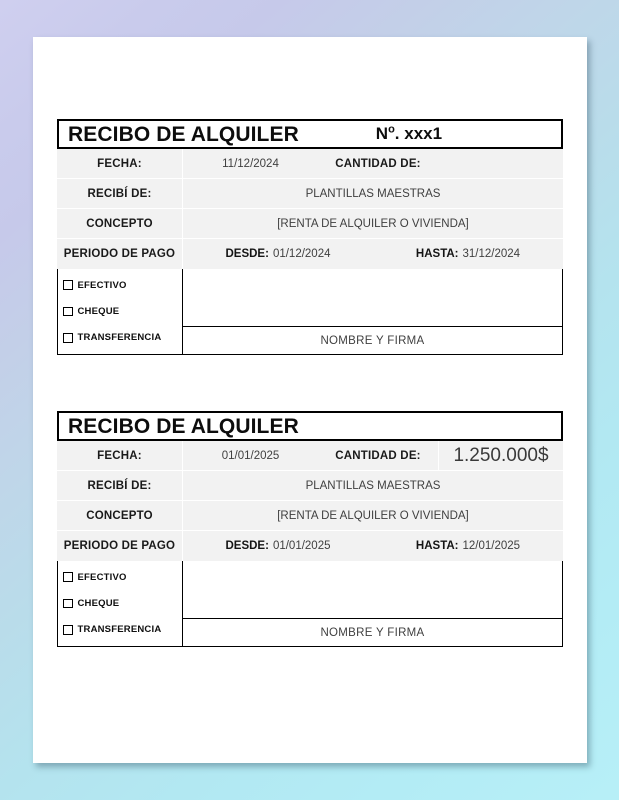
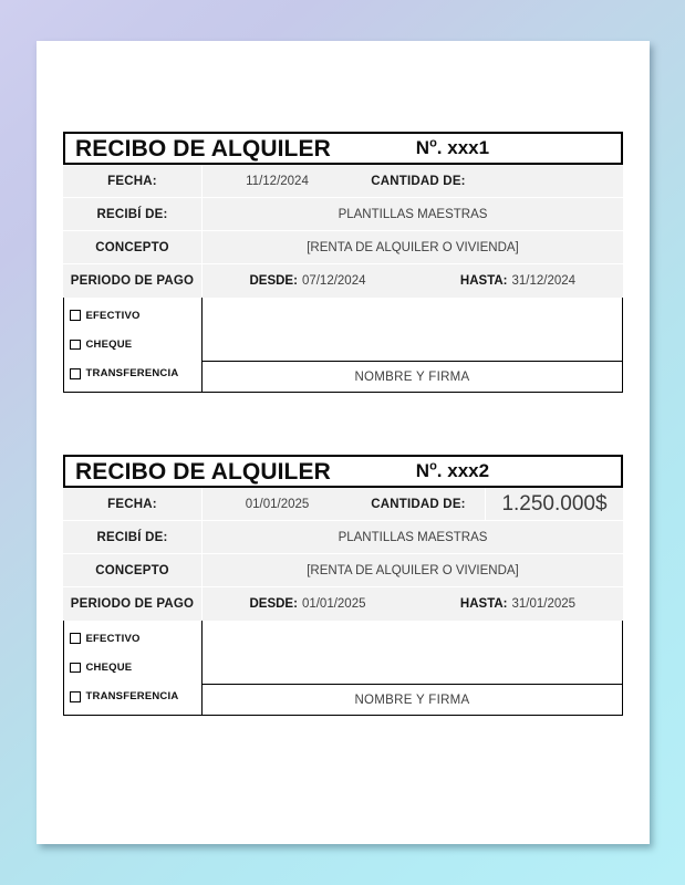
  RECIBO DE ALQUILER
  No. xxx1
  FECHA:
  11/12/2024
  CANTIDAD DE:
  RECIBÍ DE:
  PLANTILLAS MAESTRAS
  CONCEPTO
  [RENTA DE ALQUILER O VIVIENDA]
  PERIODO DE PAGO
  DESDE:
- 01/12/2024
+ 07/12/2024
  HASTA:
  31/12/2024
  EFECTIVO
  CHEQUE
  TRANSFERENCIA
  NOMBRE Y FIRMA
  RECIBO DE ALQUILER
+ No. xxx2
  FECHA:
  01/01/2025
  CANTIDAD DE:
  1.250.000$
  RECIBÍ DE:
  PLANTILLAS MAESTRAS
  CONCEPTO
  [RENTA DE ALQUILER O VIVIENDA]
  PERIODO DE PAGO
  DESDE:
  01/01/2025
  HASTA:
- 12/01/2025
+ 31/01/2025
  EFECTIVO
  CHEQUE
  TRANSFERENCIA
  NOMBRE Y FIRMA
